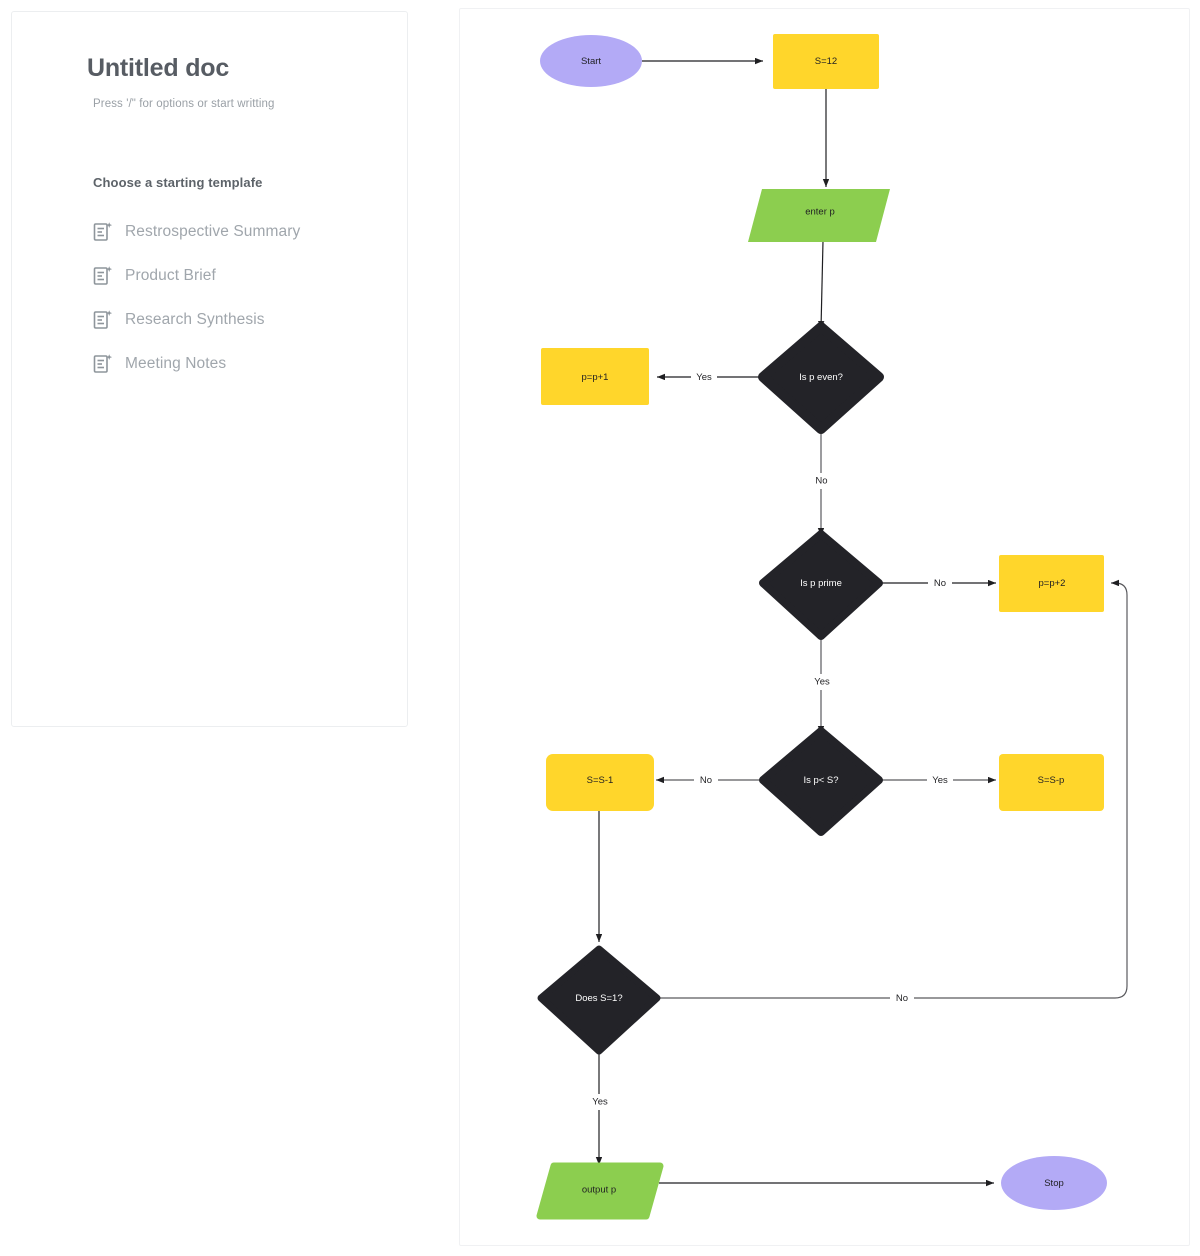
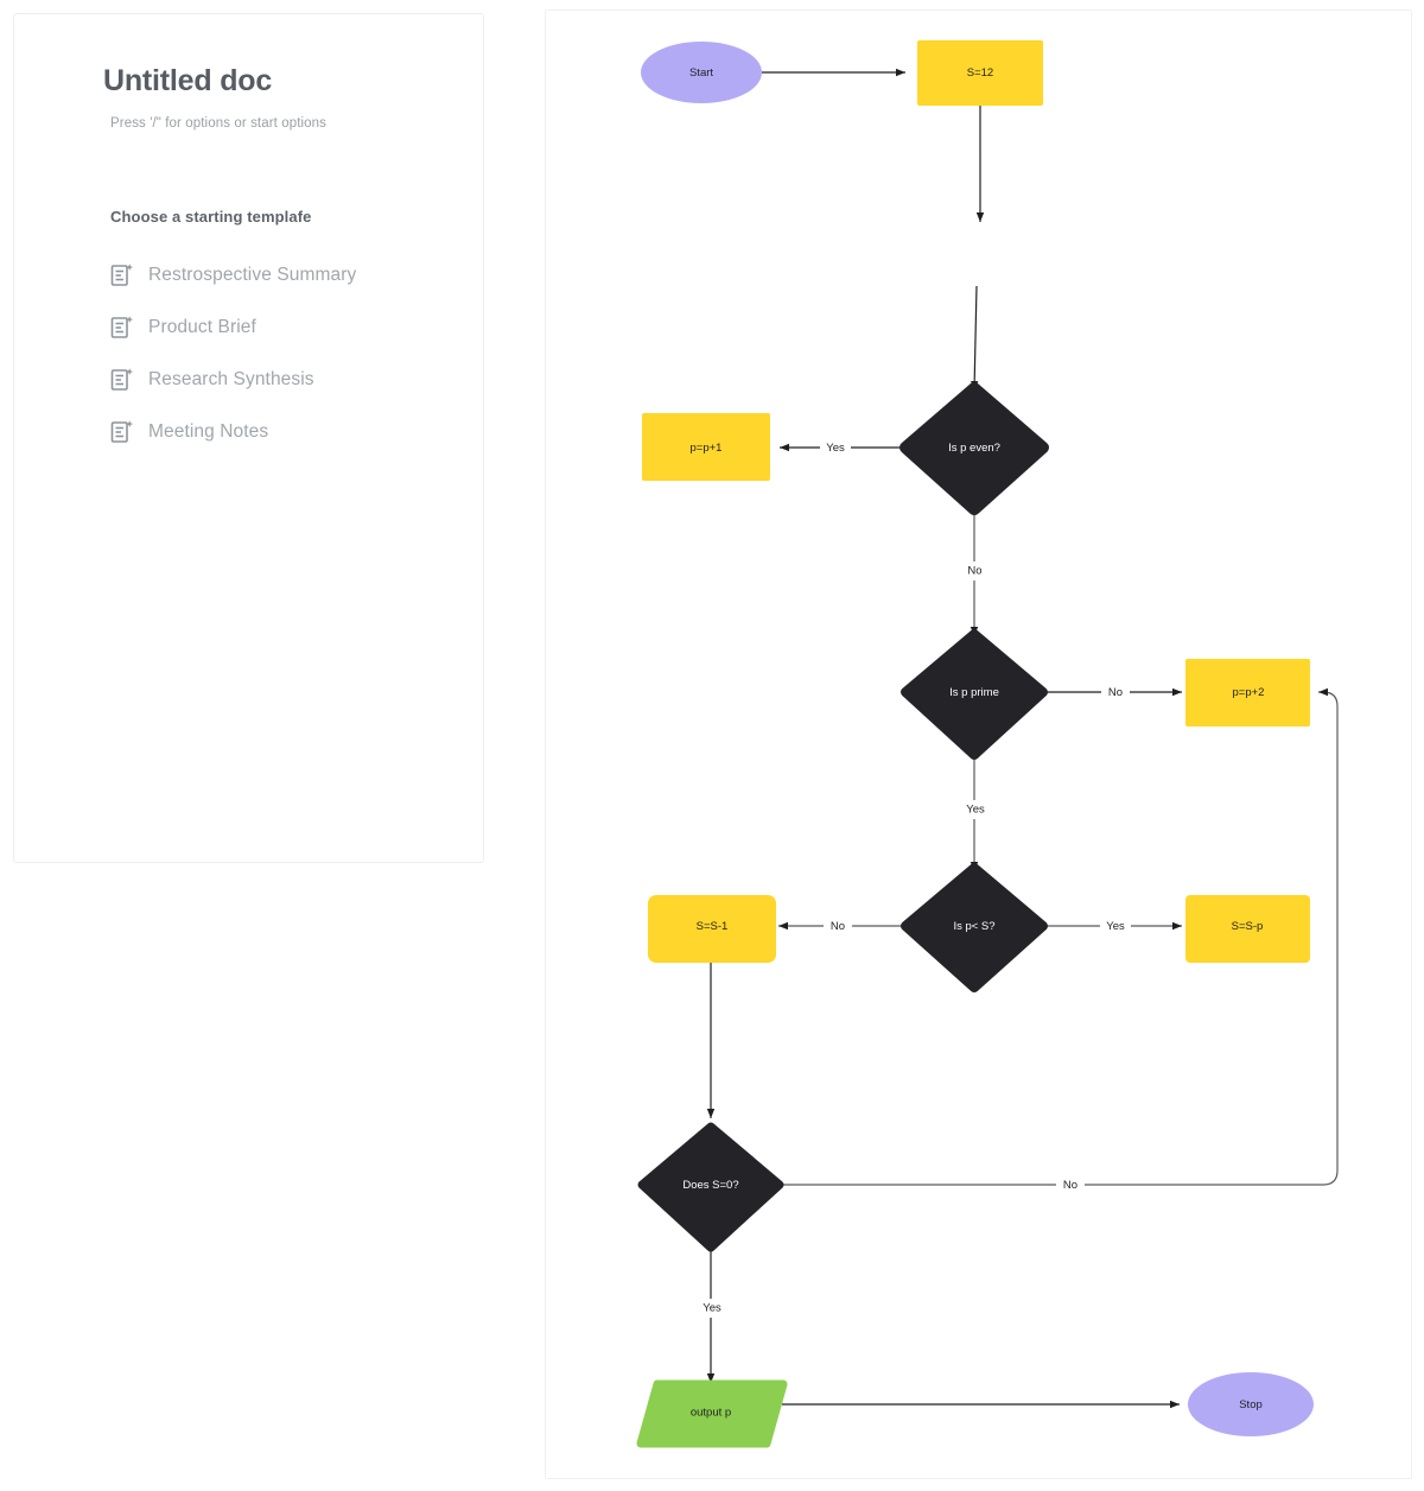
  Untitled doc
- Press '/" for options or start writting
+ Press '/" for options or start options
  Choose a starting templafe
  Restrospective Summary
  Product Brief
  Research Synthesis
  Meeting Notes
  Yes
  No
  No
  Yes
  No
  Yes
  No
  Yes
  Start
  S=12
- enter p
  Is p even?
  p=p+1
  Is p prime
  p=p+2
  Is p< S?
  S=S-1
  S=S-p
- Does S=1?
+ Does S=0?
  output p
  Stop
